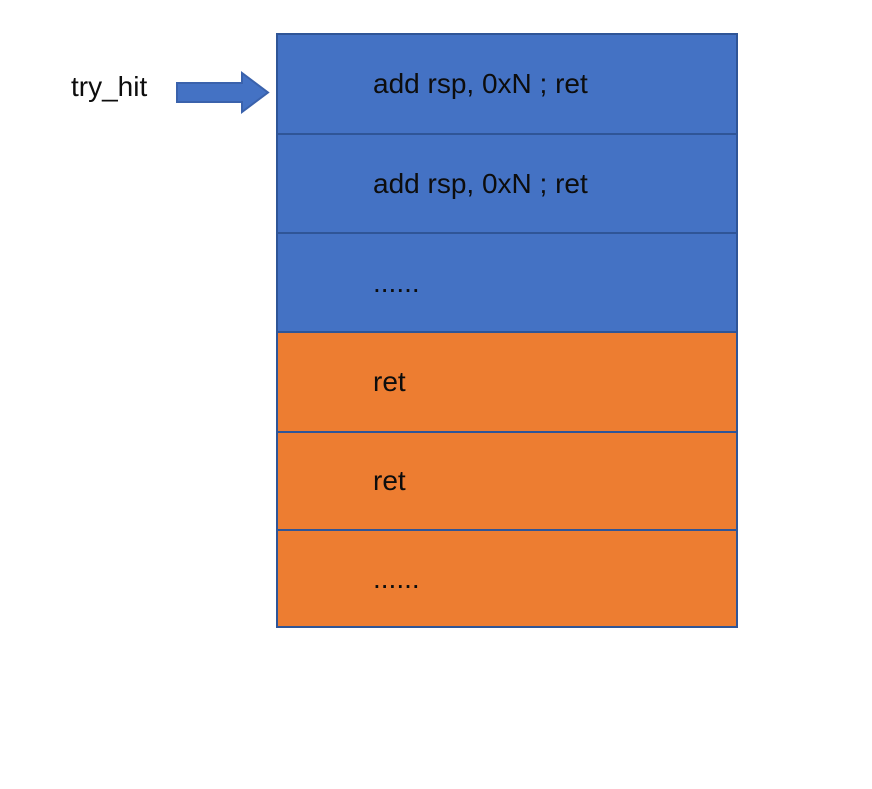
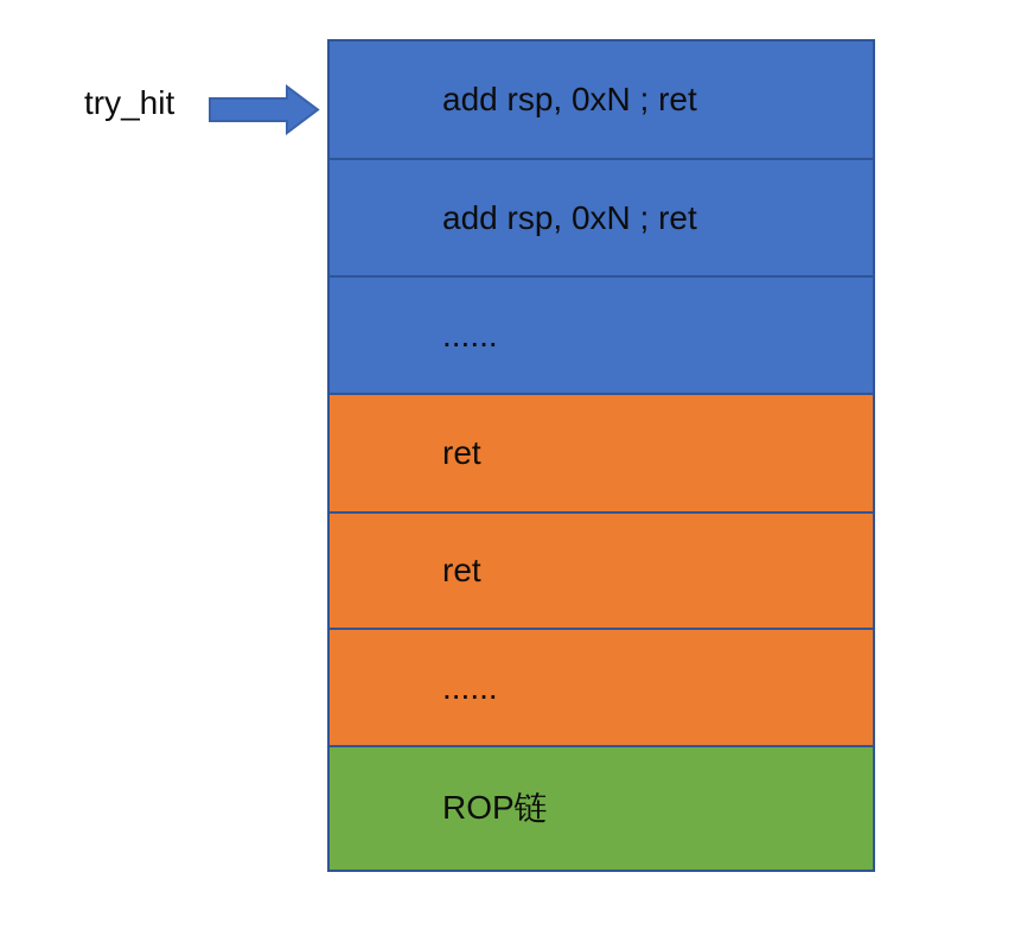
  try_hit
  add rsp, 0xN ; ret
  add rsp, 0xN ; ret
  ......
  ret
  ret
  ......
+ ROP链
